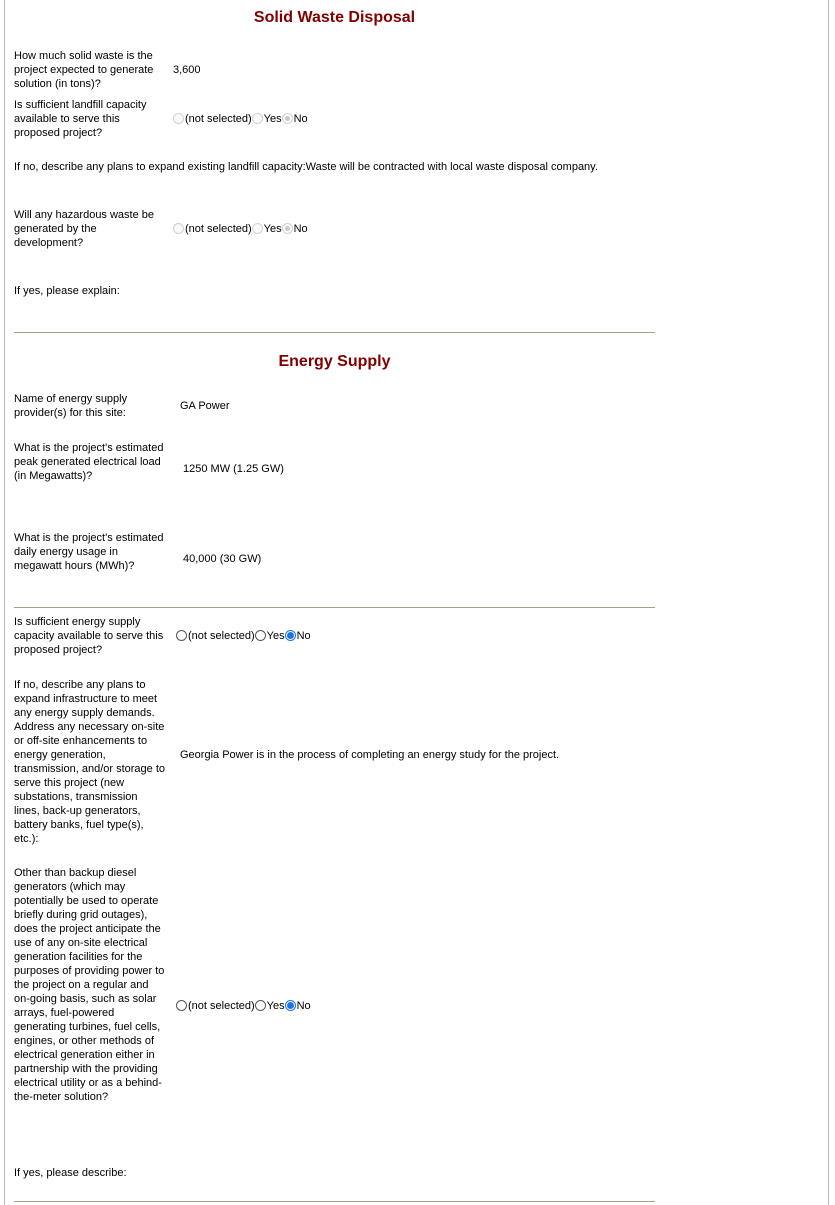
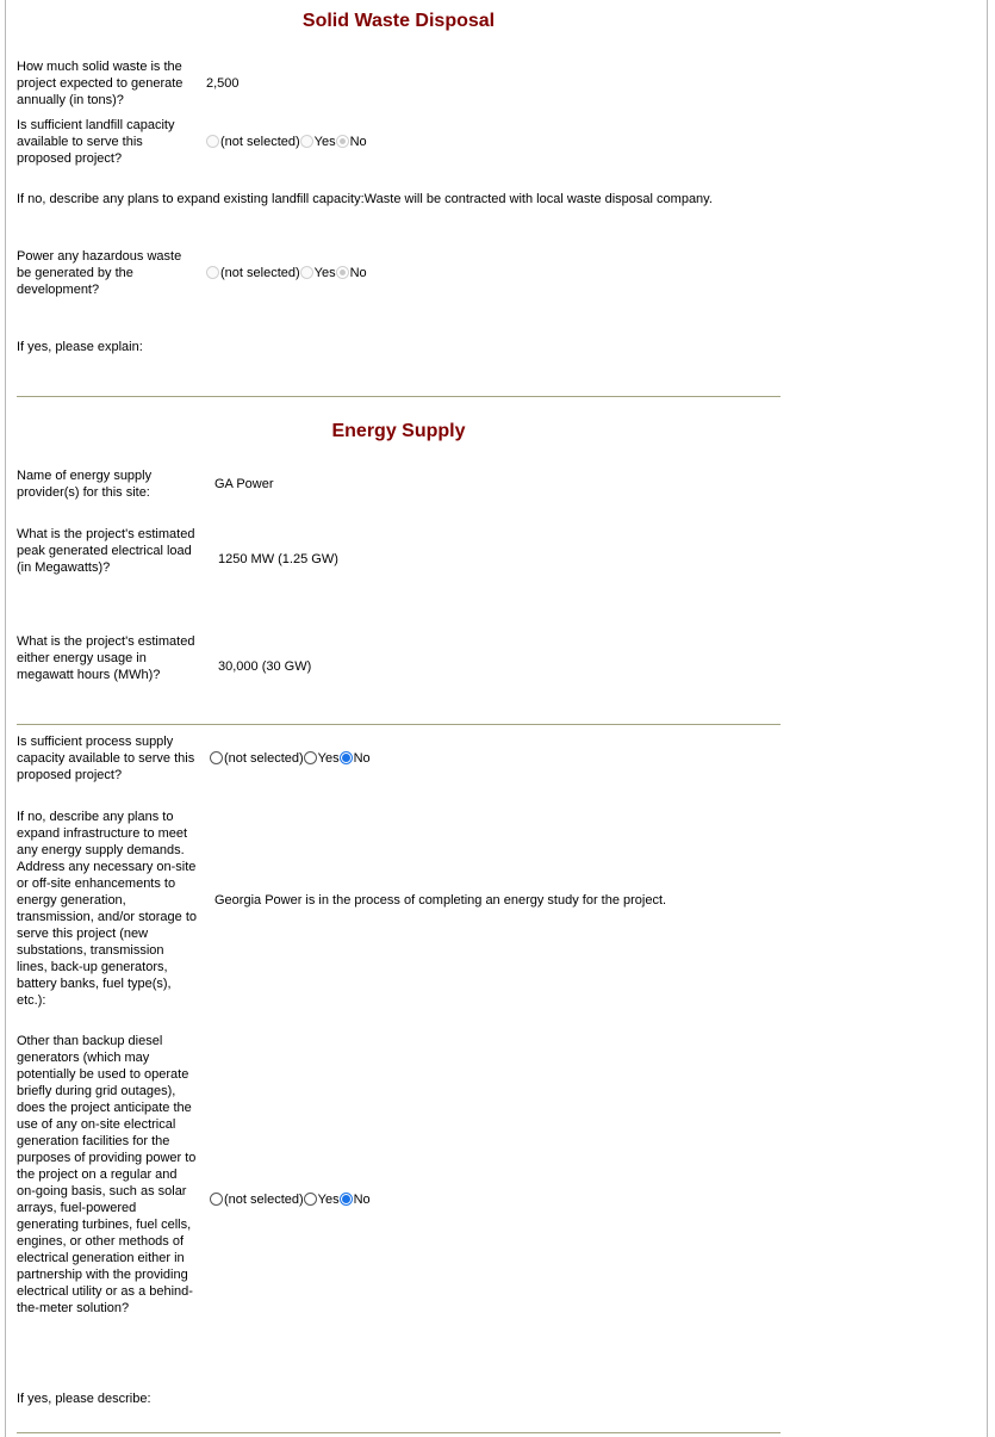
  Solid Waste Disposal
- How much solid waste is the project expected to generate solution (in tons)?
+ How much solid waste is the project expected to generate annually (in tons)?
- 3,600
+ 2,500
  Is sufficient landfill capacity available to serve this proposed project?
  (not selected)
  Yes
  No
  If no, describe any plans to expand existing landfill capacity:Waste will be contracted with local waste disposal company.
- Will any hazardous waste be generated by the development?
+ Power any hazardous waste be generated by the development?
  (not selected)
  Yes
  No
  If yes, please explain:
  Energy Supply
  Name of energy supply provider(s) for this site:
  GA Power
  What is the project's estimated peak generated electrical load (in Megawatts)?
  1250 MW (1.25 GW)
- What is the project's estimated daily energy usage in megawatt hours (MWh)?
+ What is the project's estimated either energy usage in megawatt hours (MWh)?
- 40,000 (30 GW)
+ 30,000 (30 GW)
- Is sufficient energy supply capacity available to serve this proposed project?
+ Is sufficient process supply capacity available to serve this proposed project?
  (not selected)
  Yes
  No
  If no, describe any plans to expand infrastructure to meet any energy supply demands. Address any necessary on-site or off-site enhancements to energy generation, transmission, and/or storage to serve this project (new substations, transmission lines, back-up generators, battery banks, fuel type(s), etc.):
  Georgia Power is in the process of completing an energy study for the project.
  Other than backup diesel generators (which may potentially be used to operate briefly during grid outages), does the project anticipate the use of any on-site electrical generation facilities for the purposes of providing power to the project on a regular and on-going basis, such as solar arrays, fuel-powered generating turbines, fuel cells, engines, or other methods of electrical generation either in partnership with the providing electrical utility or as a behind-the-meter solution?
  (not selected)
  Yes
  No
  If yes, please describe:
